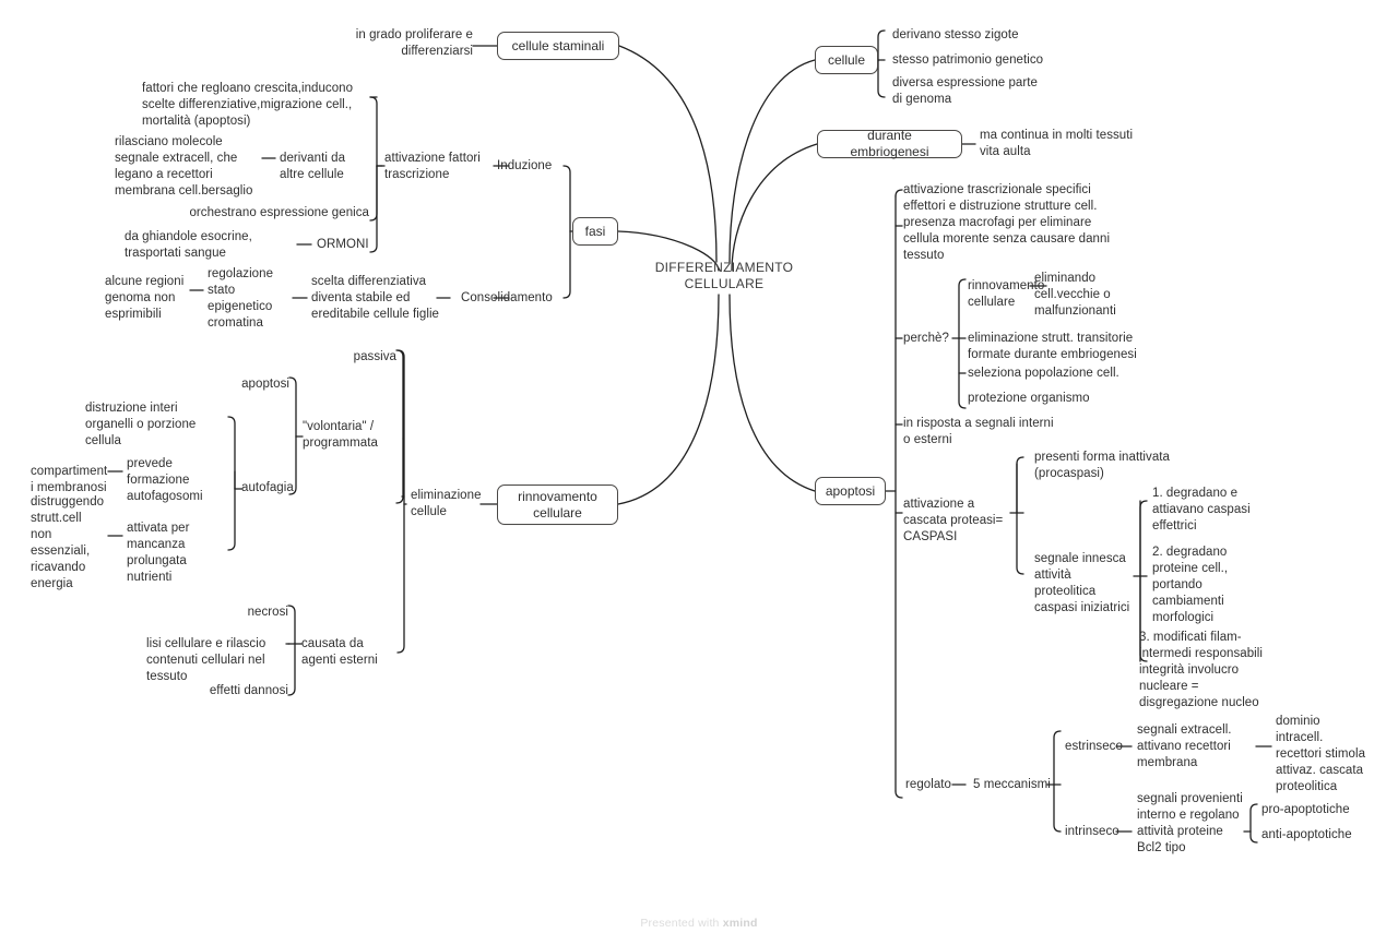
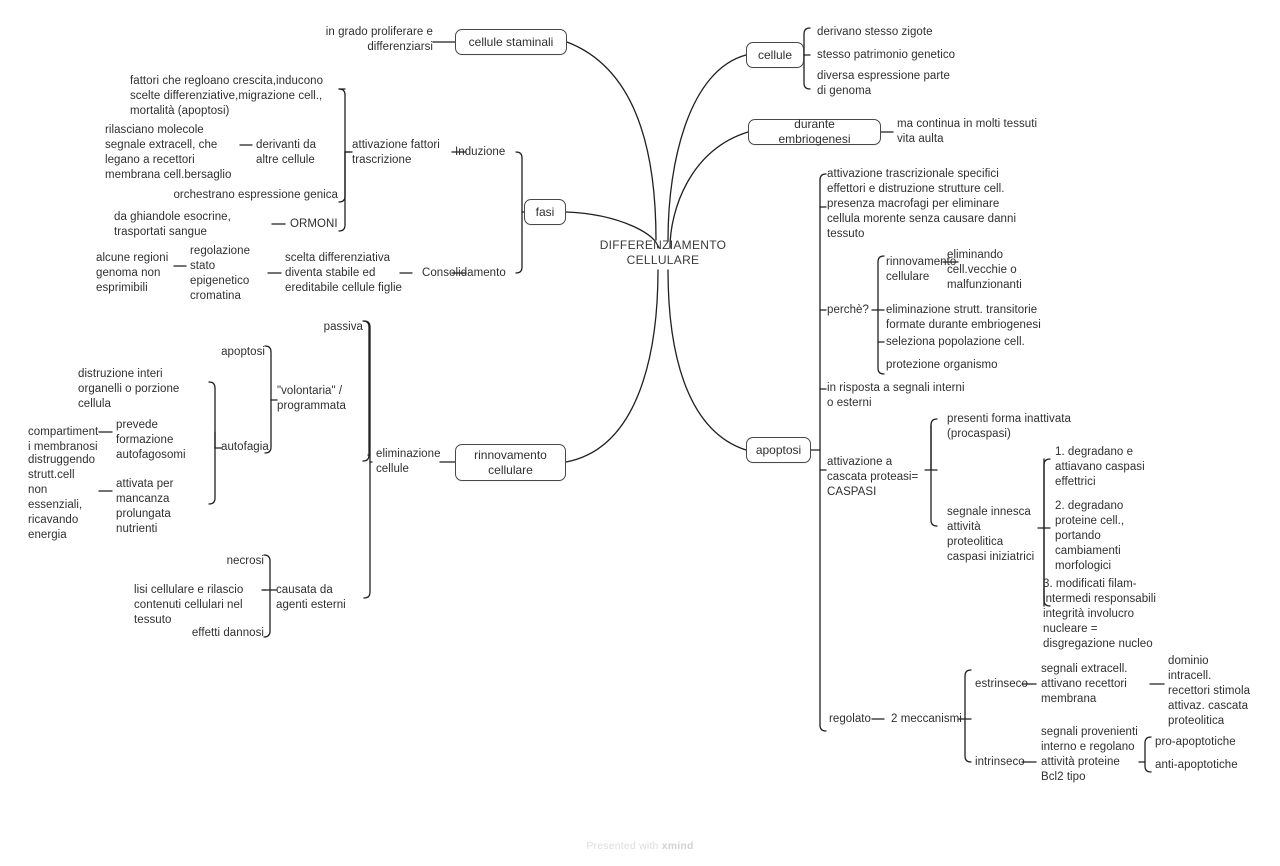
  DIFFERENZIAMENTO
  CELLULARE
  cellule staminali
  fasi
  rinnovamento
  cellulare
  cellule
  durante embriogenesi
  apoptosi
  in grado proliferare e
  differenziarsi
  Induzione
  Consolidamento
  attivazione fattori
  trascrizione
  derivanti da
  altre cellule
  fattori che regloano crescita,inducono
  scelte differenziative,migrazione cell.,
  mortalità (apoptosi)
  rilasciano molecole
  segnale extracell, che
  legano a recettori
  membrana cell.bersaglio
  orchestrano espressione genica
  ORMONI
  da ghiandole esocrine,
  trasportati sangue
  scelta differenziativa
  diventa stabile ed
  ereditabile cellule figlie
  regolazione
  stato
  epigenetico
  cromatina
  alcune regioni
  genoma non
  esprimibili
  eliminazione
  cellule
  "volontaria" /
  programmata
  passiva
  apoptosi
  autofagia
  distruzione interi
  organelli o porzione
  cellula
  prevede
  formazione
  autofagosomi
  compartiment
  i membranosi
  attivata per
  mancanza
  prolungata
  nutrienti
  distruggendo
  strutt.cell
  non
  essenziali,
  ricavando
  energia
  causata da
  agenti esterni
  necrosi
  lisi cellulare e rilascio
  contenuti cellulari nel
  tessuto
  effetti dannosi
  derivano stesso zigote
  stesso patrimonio genetico
  diversa espressione parte
  di genoma
  ma continua in molti tessuti
  vita aulta
  attivazione trascrizionale specifici
  effettori e distruzione strutture cell.
  presenza macrofagi per eliminare
  cellula morente senza causare danni
  tessuto
  perchè?
  rinnovamento
  cellulare
  eliminando
  cell.vecchie o
  malfunzionanti
  eliminazione strutt. transitorie
  formate durante embriogenesi
  seleziona popolazione cell.
  protezione organismo
  in risposta a segnali interni
  o esterni
  attivazione a
  cascata proteasi=
  CASPASI
  presenti forma inattivata
  (procaspasi)
  segnale innesca
  attività
  proteolitica
  caspasi iniziatrici
  1. degradano e
  attiavano caspasi
  effettrici
  2. degradano
  proteine cell.,
  portando
  cambiamenti
  morfologici
  3. modificati filam-
  intermedi responsabili
  integrità involucro
  nucleare =
  disgregazione nucleo
  regolato
- 5 meccanismi
+ 2 meccanismi
  estrinseco
  segnali extracell.
  attivano recettori
  membrana
  dominio
  intracell.
  recettori stimola
  attivaz. cascata
  proteolitica
  intrinseco
  segnali provenienti
  interno e regolano
  attività proteine
  Bcl2 tipo
  pro-apoptotiche
  anti-apoptotiche
  Presented with xmind
